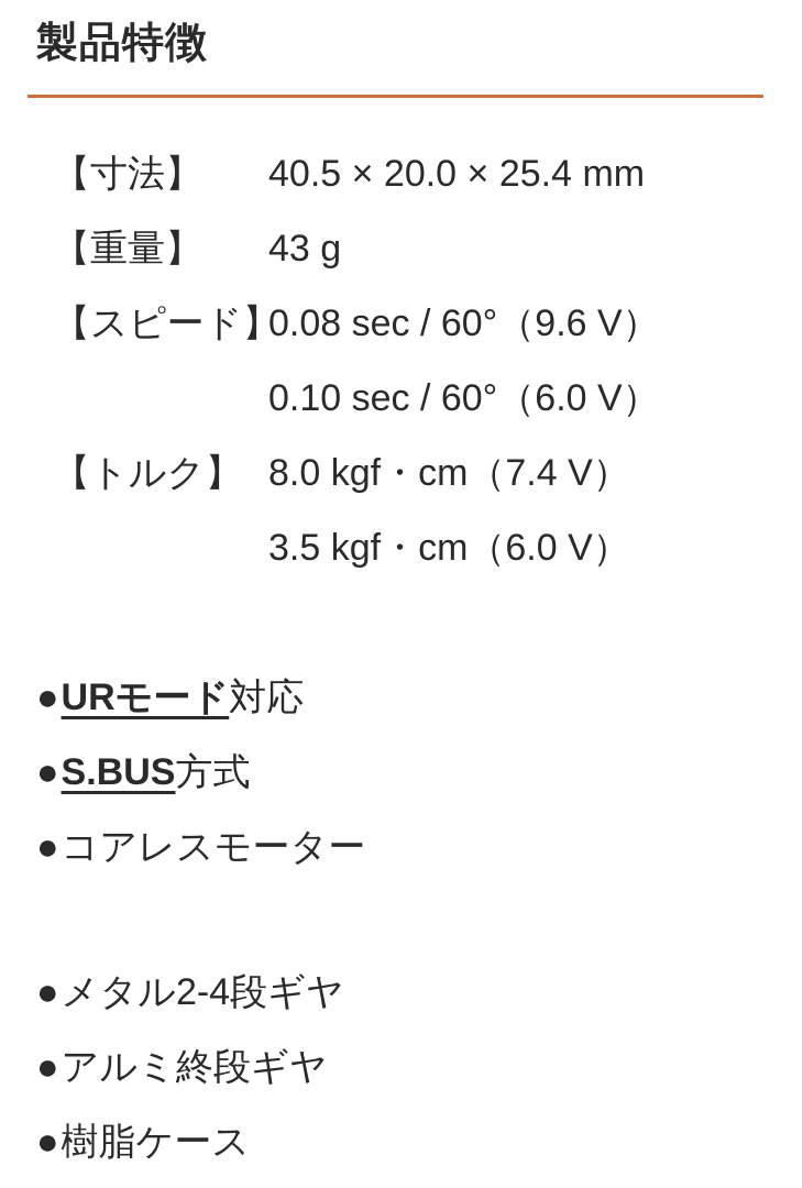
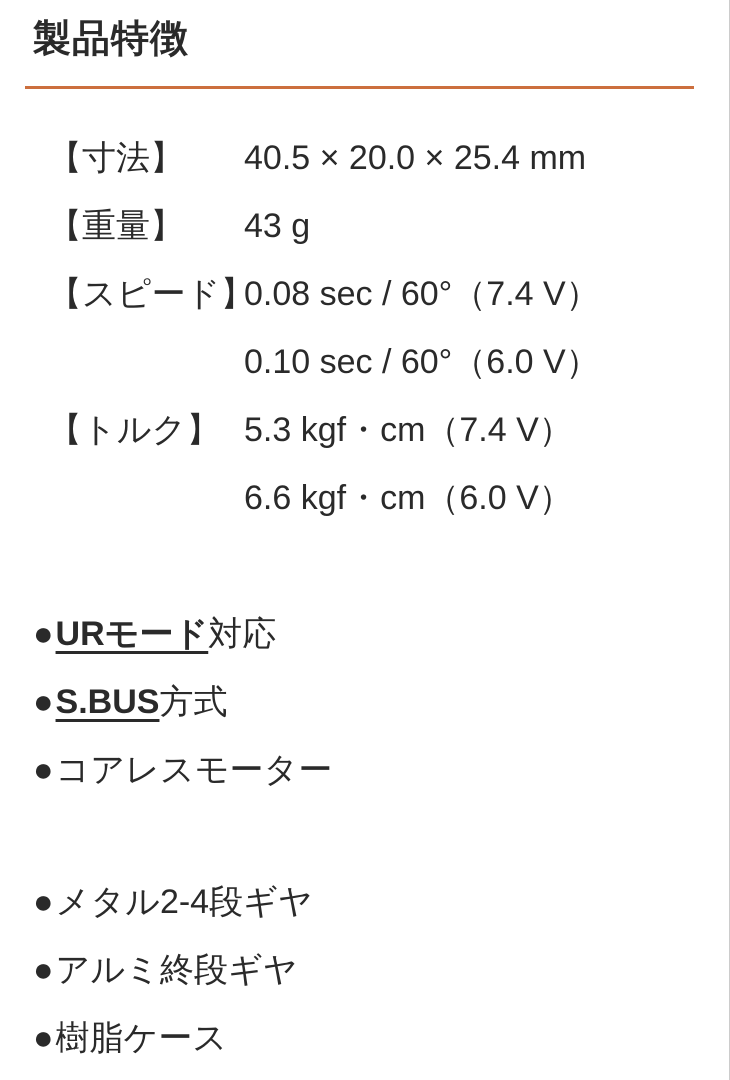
  製品特徴
  【寸法】
  40.5 × 20.0 × 25.4 mm
  【重量】
  43 g
  【スピード】
- 0.08 sec / 60°（9.6 V）
+ 0.08 sec / 60°（7.4 V）
  0.10 sec / 60°（6.0 V）
  【トルク】
- 8.0 kgf・cm（7.4 V）
+ 5.3 kgf・cm（7.4 V）
- 3.5 kgf・cm（6.0 V）
+ 6.6 kgf・cm（6.0 V）
  ●URモード対応
  ●S.BUS方式
  ●コアレスモーター
  ●メタル2-4段ギヤ
  ●アルミ終段ギヤ
  ●樹脂ケース
